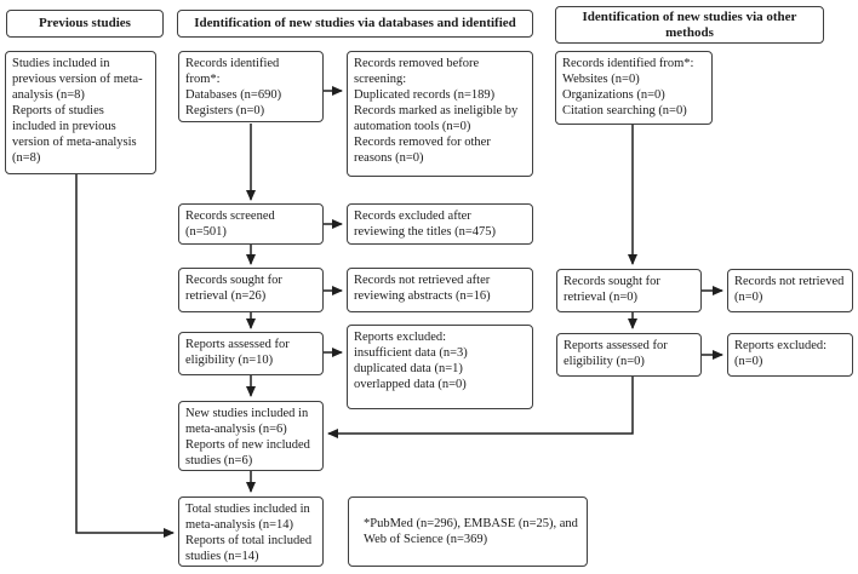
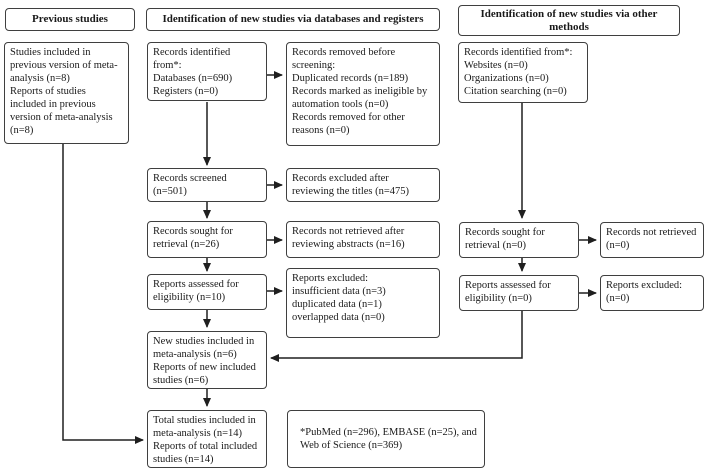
  Previous studies
- Identification of new studies via databases and identified
+ Identification of new studies via databases and registers
  Identification of new studies via other
  methods
  Studies included in
  previous version of meta-
  analysis (n=8)
  Reports of studies
  included in previous
  version of meta-analysis
  (n=8)
  Records identified
  from*:
  Databases (n=690)
  Registers (n=0)
  Records removed before
  screening:
  Duplicated records (n=189)
  Records marked as ineligible by
  automation tools (n=0)
  Records removed for other
  reasons (n=0)
  Records screened
  (n=501)
  Records excluded after
  reviewing the titles (n=475)
  Records sought for
  retrieval (n=26)
  Records not retrieved after
  reviewing abstracts (n=16)
  Reports assessed for
  eligibility (n=10)
  Reports excluded:
  insufficient data (n=3)
  duplicated data (n=1)
  overlapped data (n=0)
  New studies included in
  meta-analysis (n=6)
  Reports of new included
  studies (n=6)
  Total studies included in
  meta-analysis (n=14)
  Reports of total included
  studies (n=14)
  *PubMed (n=296), EMBASE (n=25), and
  Web of Science (n=369)
  Records identified from*:
  Websites (n=0)
  Organizations (n=0)
  Citation searching (n=0)
  Records sought for
  retrieval (n=0)
  Records not retrieved
  (n=0)
  Reports assessed for
  eligibility (n=0)
  Reports excluded:
  (n=0)
